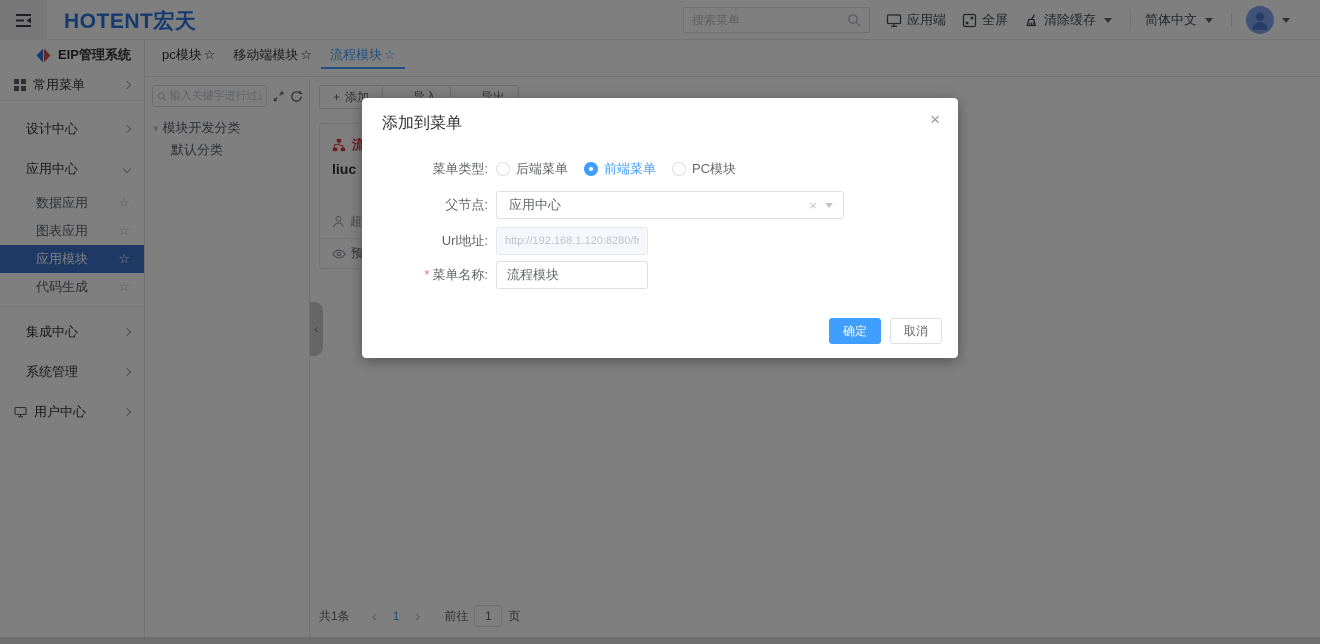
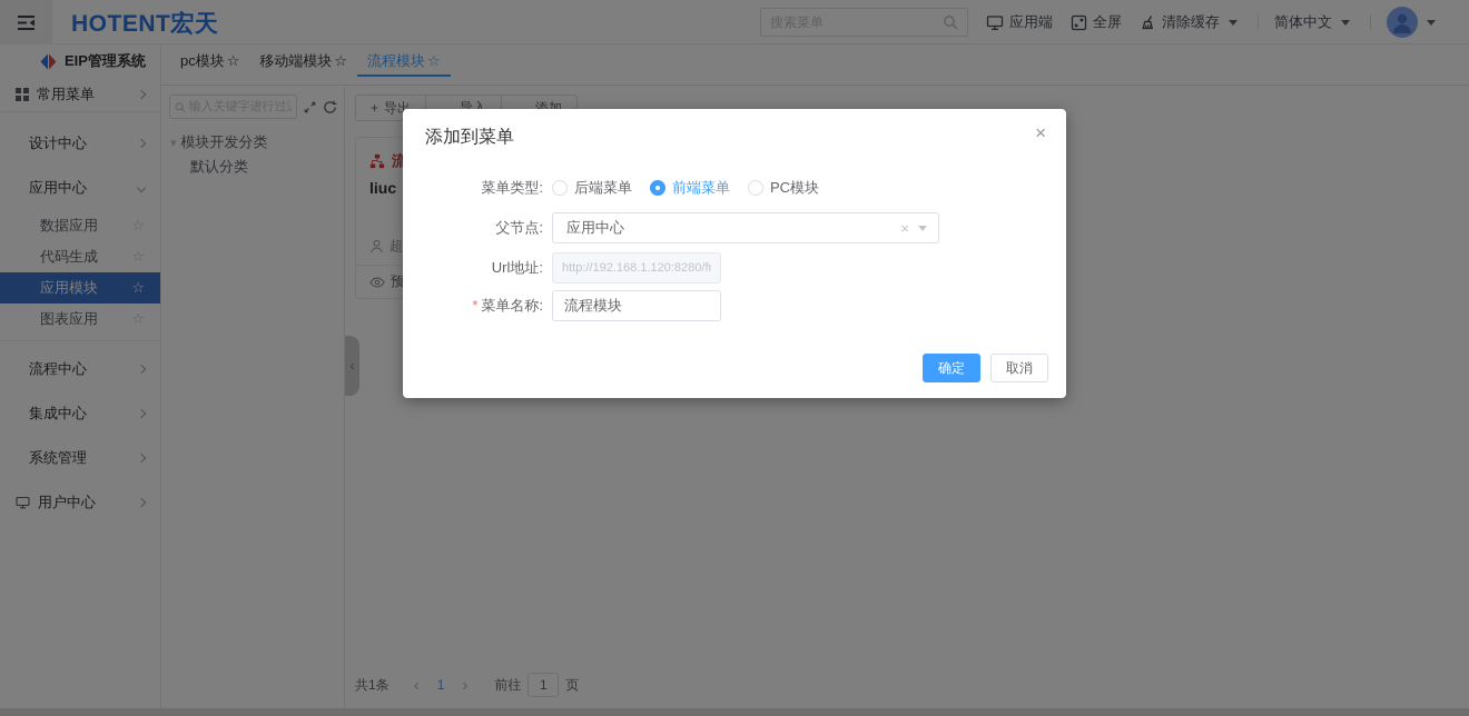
  HOTENT宏天
  搜索菜单
  应用端
  全屏
  清除缓存
  简体中文
  EIP管理系统
  常用菜单
  设计中心
  应用中心
  数据应用
- 图表应用
+ 代码生成
  应用模块
  ☆
- 代码生成
+ 图表应用
+ 流程中心
  集成中心
  系统管理
  用户中心
  pc模块
  ☆
  移动端模块
  ☆
  流程模块
  ☆
  输入关键字进行过
  ▾
  模块开发分类
  默认分类
  +
- 添加
+ 导出
  ←
  导入
  →
- 导出
+ 添加
  liuc
  共1条
  ‹
  1
  ›
  前往
  1
  页
  ‹
  添加到菜单
  ×
  菜单类型:
  后端菜单
  前端菜单
  PC模块
  父节点:
  应用中心
  ×
  Url地址:
  http://192.168.1.120:8280/fr
  * 菜单名称:
  流程模块
  确定
  取消
